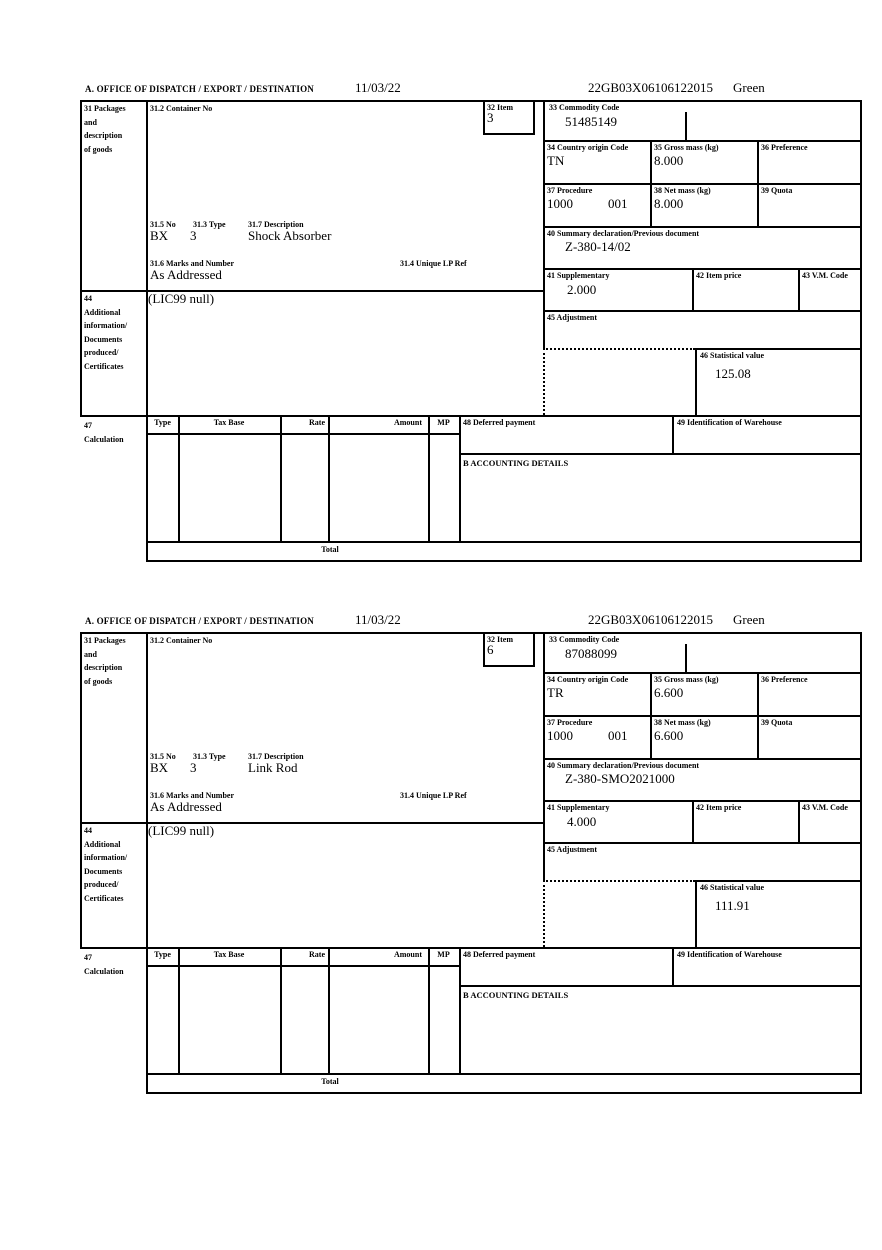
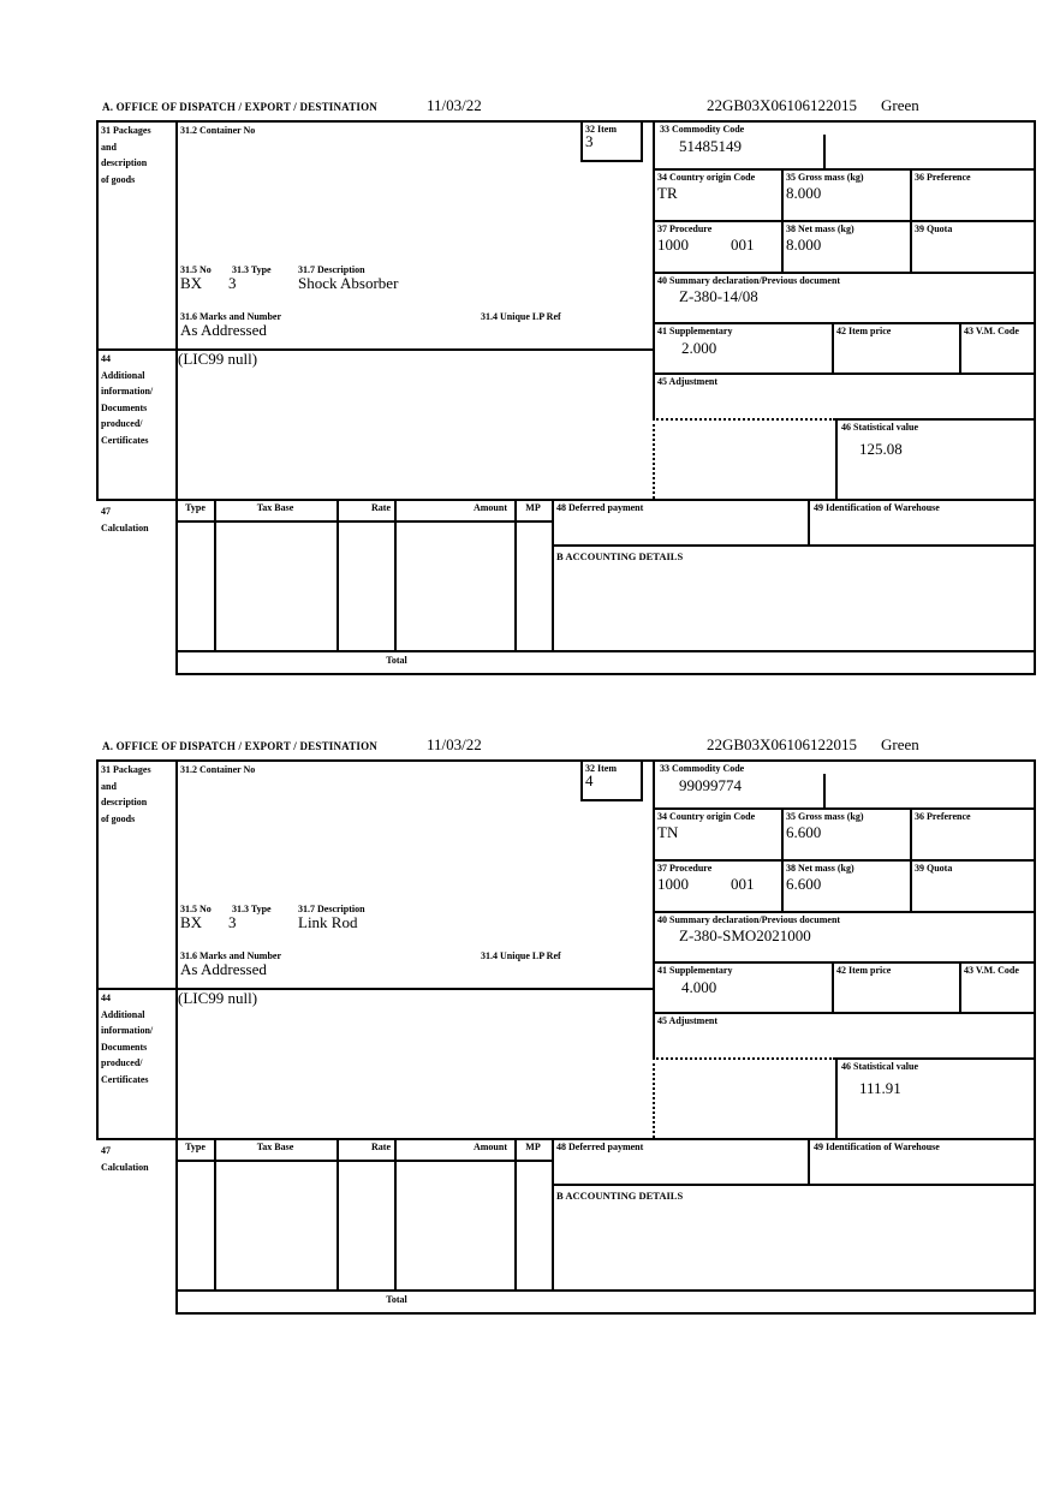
  A. OFFICE OF DISPATCH / EXPORT / DESTINATION
  11/03/22
  22GB03X06106122015
  Green
  31 Packages
  and
  description
  of goods
  44
  Additional
  information/
  Documents
  produced/
  Certificates
  47
  Calculation
  31.2 Container No
  32 Item
  3
  31.5 No
  31.3 Type
  31.7 Description
  BX
  3
  Shock Absorber
  31.6 Marks and Number
  31.4 Unique LP Ref
  As Addressed
  (LIC99 null)
  33 Commodity Code
  51485149
  34 Country origin Code
- TN
+ TR
  35 Gross mass (kg)
  8.000
  36 Preference
  37 Procedure
  1000
  001
  38 Net mass (kg)
  8.000
  39 Quota
  40 Summary declaration/Previous document
- Z-380-14/02
+ Z-380-14/08
  41 Supplementary
  2.000
  42 Item price
  43 V.M. Code
  45 Adjustment
  46 Statistical value
  125.08
  Type
  Tax Base
  Rate
  Amount
  MP
  48 Deferred payment
  49 Identification of Warehouse
  B ACCOUNTING DETAILS
  Total
  A. OFFICE OF DISPATCH / EXPORT / DESTINATION
  11/03/22
  22GB03X06106122015
  Green
  31 Packages
  and
  description
  of goods
  44
  Additional
  information/
  Documents
  produced/
  Certificates
  47
  Calculation
  31.2 Container No
  32 Item
- 6
+ 4
  31.5 No
  31.3 Type
  31.7 Description
  BX
  3
  Link Rod
  31.6 Marks and Number
  31.4 Unique LP Ref
  As Addressed
  (LIC99 null)
  33 Commodity Code
- 87088099
+ 99099774
  34 Country origin Code
- TR
+ TN
  35 Gross mass (kg)
  6.600
  36 Preference
  37 Procedure
  1000
  001
  38 Net mass (kg)
  6.600
  39 Quota
  40 Summary declaration/Previous document
  Z-380-SMO2021000
  41 Supplementary
  4.000
  42 Item price
  43 V.M. Code
  45 Adjustment
  46 Statistical value
  111.91
  Type
  Tax Base
  Rate
  Amount
  MP
  48 Deferred payment
  49 Identification of Warehouse
  B ACCOUNTING DETAILS
  Total
